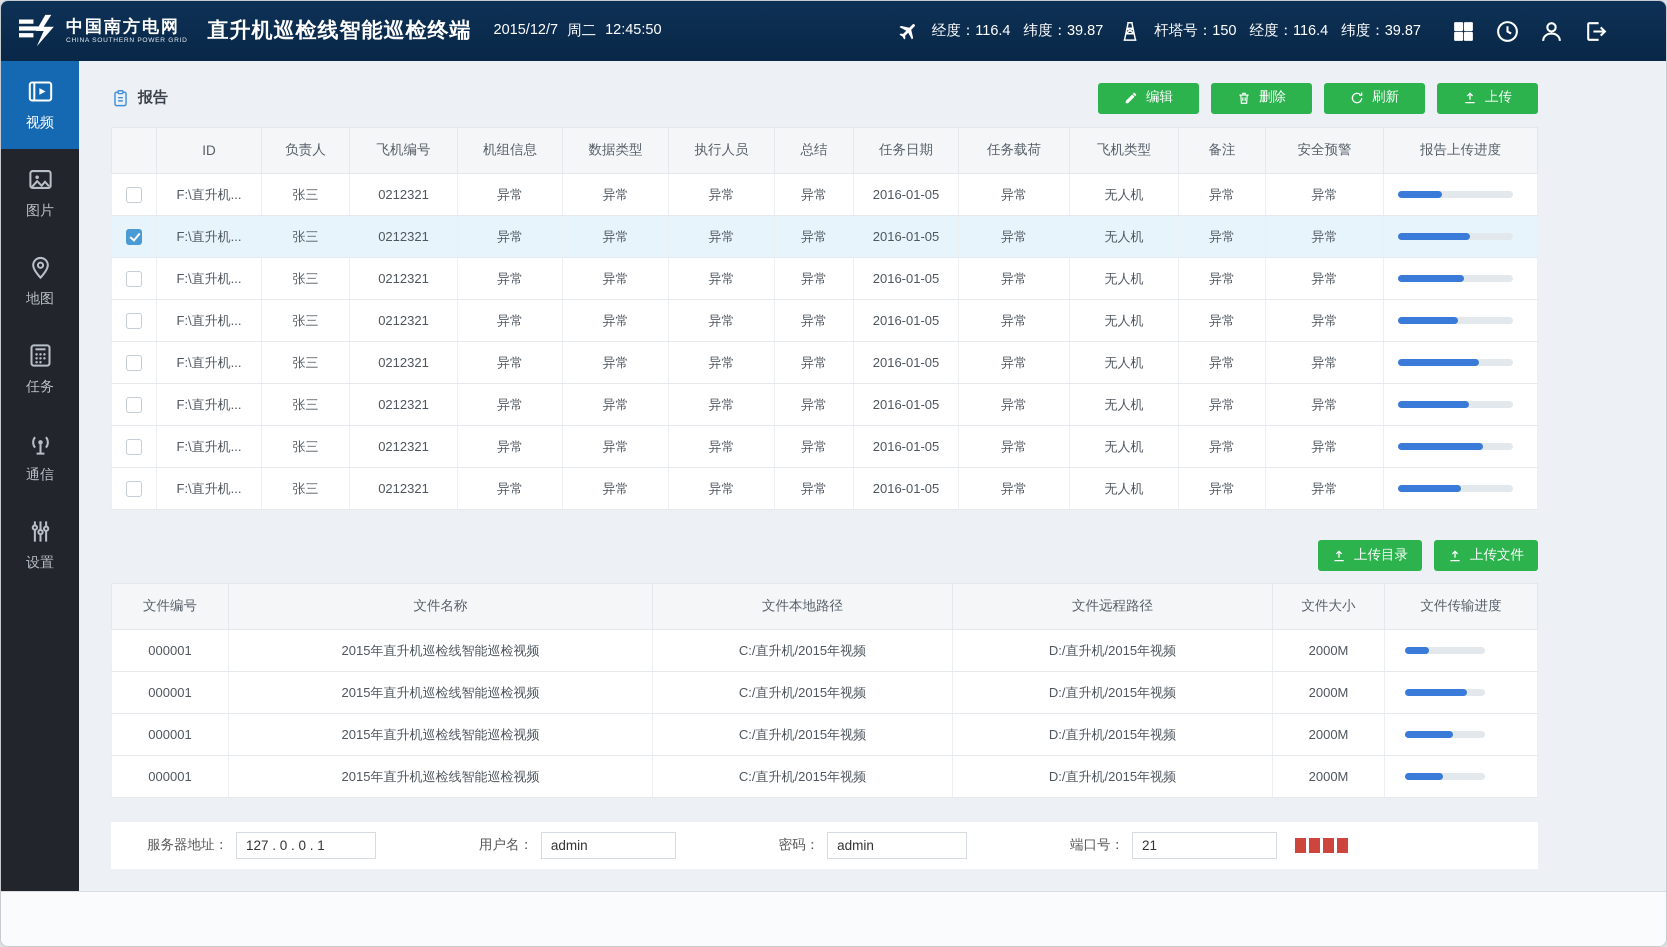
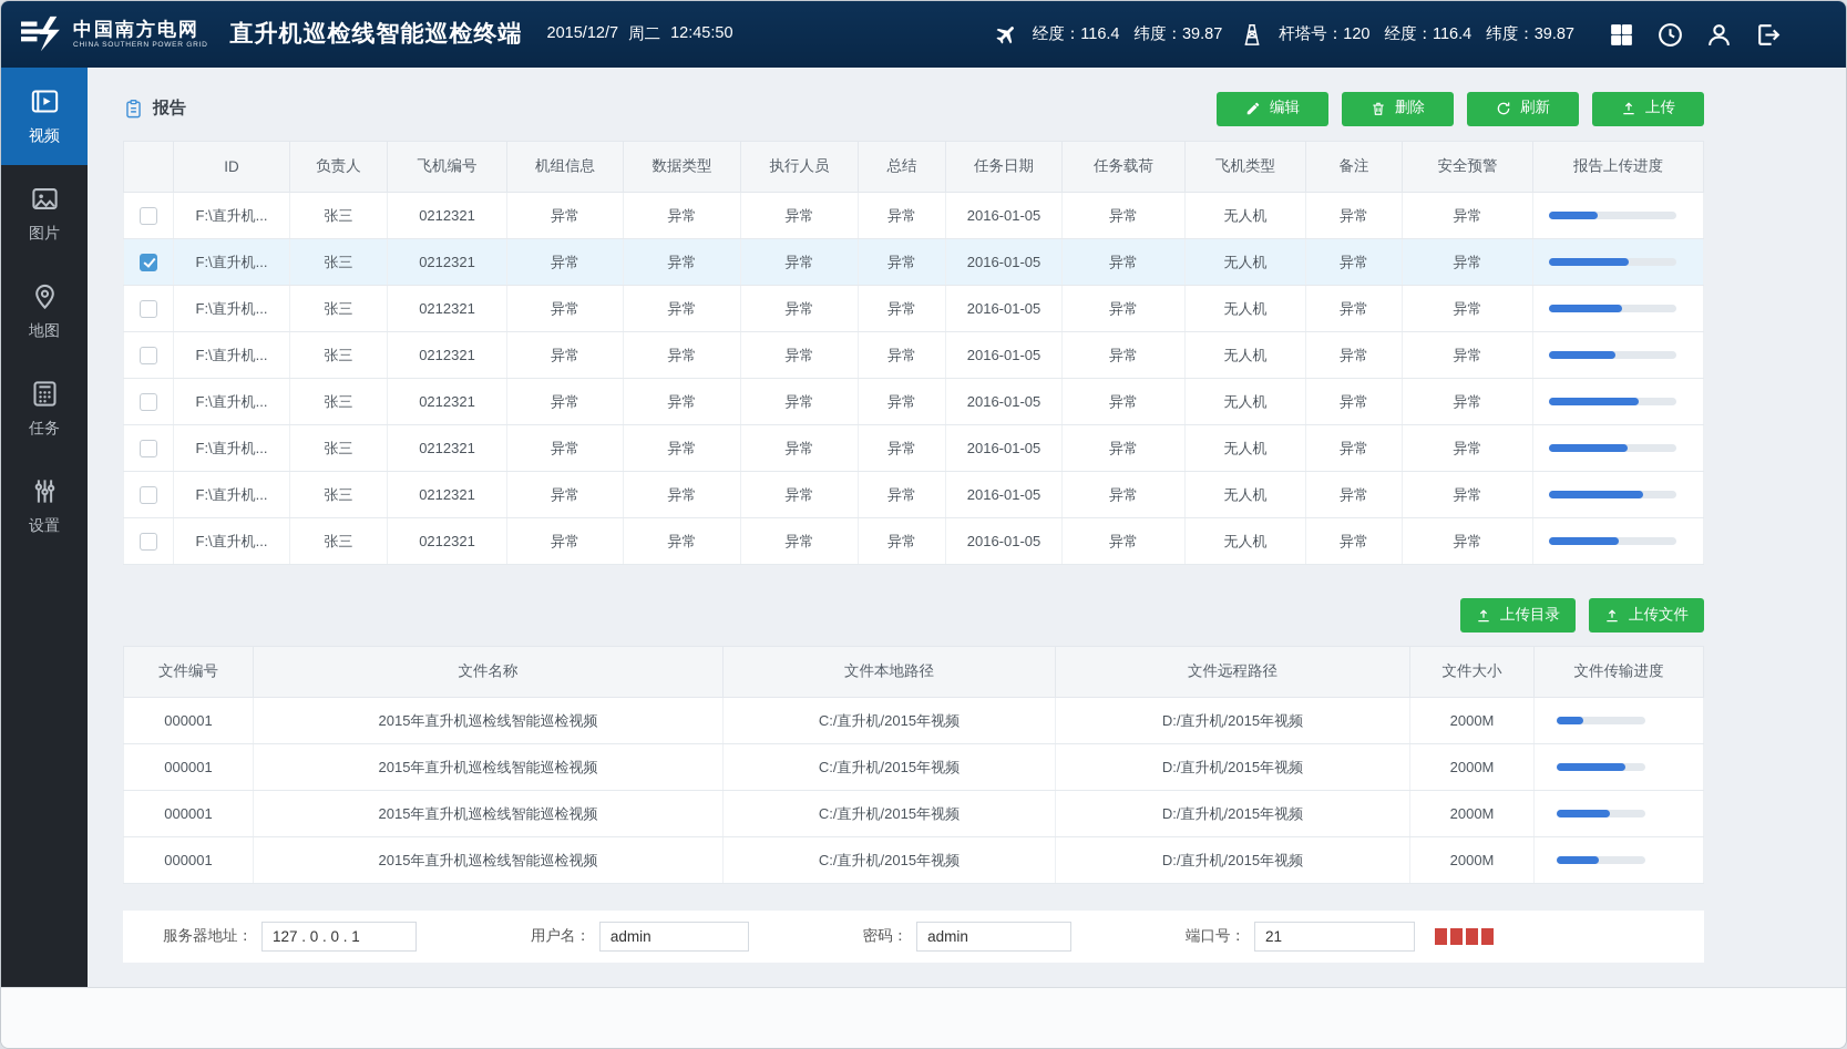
  中国南方电网
  直升机巡检线智能巡检终端
  2015/12/7
  周二
  12:45:50
  经度：116.4
  纬度：39.87
- 杆塔号：150
+ 杆塔号：120
  经度：116.4
  纬度：39.87
  视频
  图片
  地图
  任务
- 通信
  设置
  报告
  编辑
  删除
  刷新
  上传
  	ID	负责人	飞机编号	机组信息	数据类型	执行人员	总结	任务日期	任务载荷	飞机类型	备注	安全预警	报告上传进度
  	F:\直升机...	张三	0212321	异常	异常	异常	异常	2016-01-05	异常	无人机	异常	异常
  	F:\直升机...	张三	0212321	异常	异常	异常	异常	2016-01-05	异常	无人机	异常	异常
  	F:\直升机...	张三	0212321	异常	异常	异常	异常	2016-01-05	异常	无人机	异常	异常
  	F:\直升机...	张三	0212321	异常	异常	异常	异常	2016-01-05	异常	无人机	异常	异常
  	F:\直升机...	张三	0212321	异常	异常	异常	异常	2016-01-05	异常	无人机	异常	异常
  	F:\直升机...	张三	0212321	异常	异常	异常	异常	2016-01-05	异常	无人机	异常	异常
  	F:\直升机...	张三	0212321	异常	异常	异常	异常	2016-01-05	异常	无人机	异常	异常
  	F:\直升机...	张三	0212321	异常	异常	异常	异常	2016-01-05	异常	无人机	异常	异常
  上传目录
  上传文件
  文件编号	文件名称	文件本地路径	文件远程路径	文件大小	文件传输进度
  000001	2015年直升机巡检线智能巡检视频	C:/直升机/2015年视频	D:/直升机/2015年视频	2000M
  000001	2015年直升机巡检线智能巡检视频	C:/直升机/2015年视频	D:/直升机/2015年视频	2000M
  000001	2015年直升机巡检线智能巡检视频	C:/直升机/2015年视频	D:/直升机/2015年视频	2000M
  000001	2015年直升机巡检线智能巡检视频	C:/直升机/2015年视频	D:/直升机/2015年视频	2000M
  服务器地址：
  127 . 0 . 0 . 1
  用户名：
  admin
  密码：
  admin
  端口号：
  21
